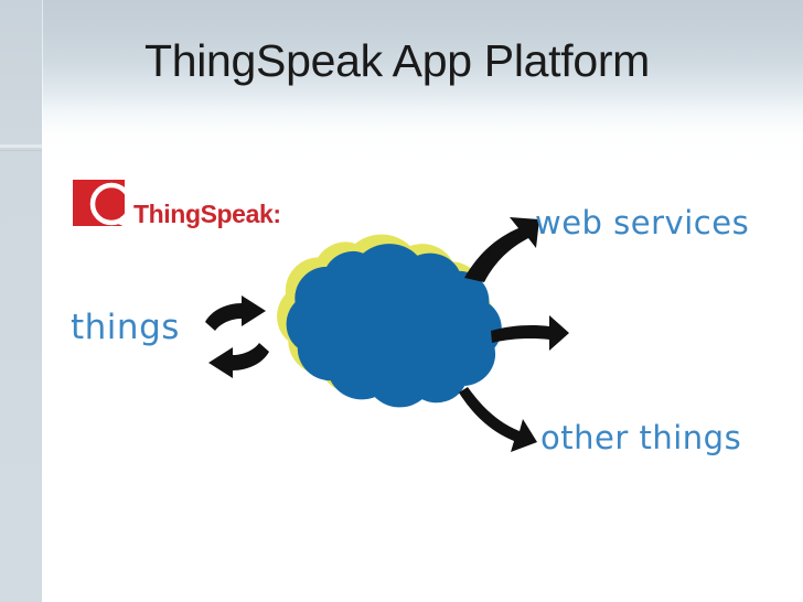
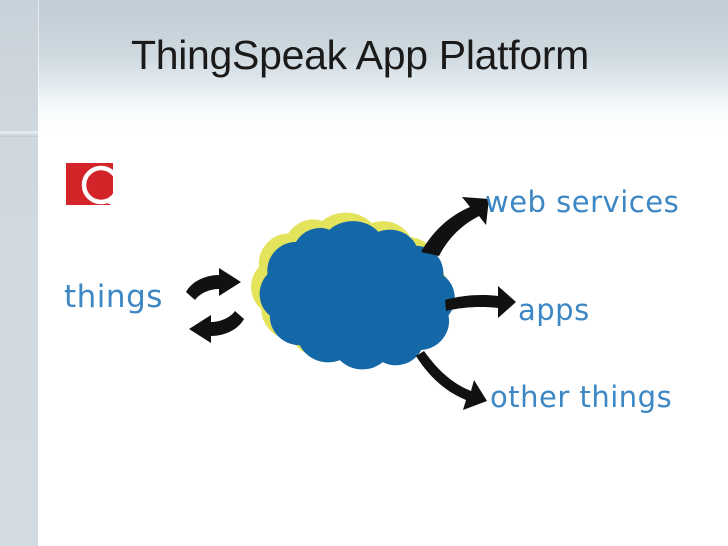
  ThingSpeak App Platform
- ThingSpeak:
  things
  web services
+ apps
  other things
